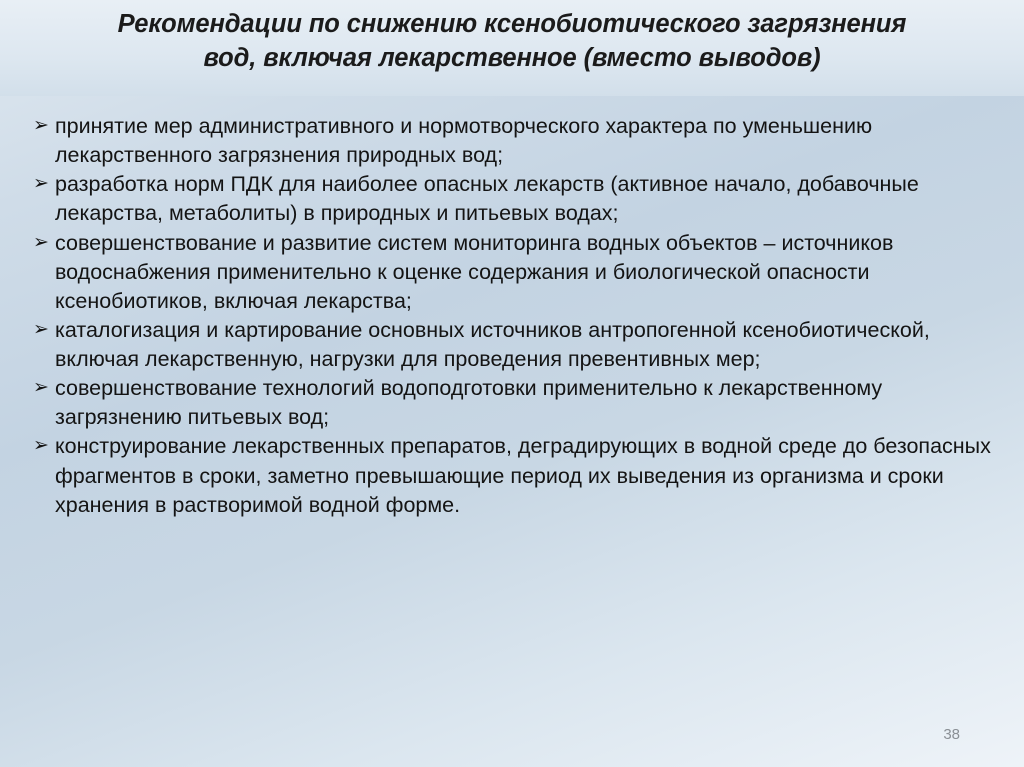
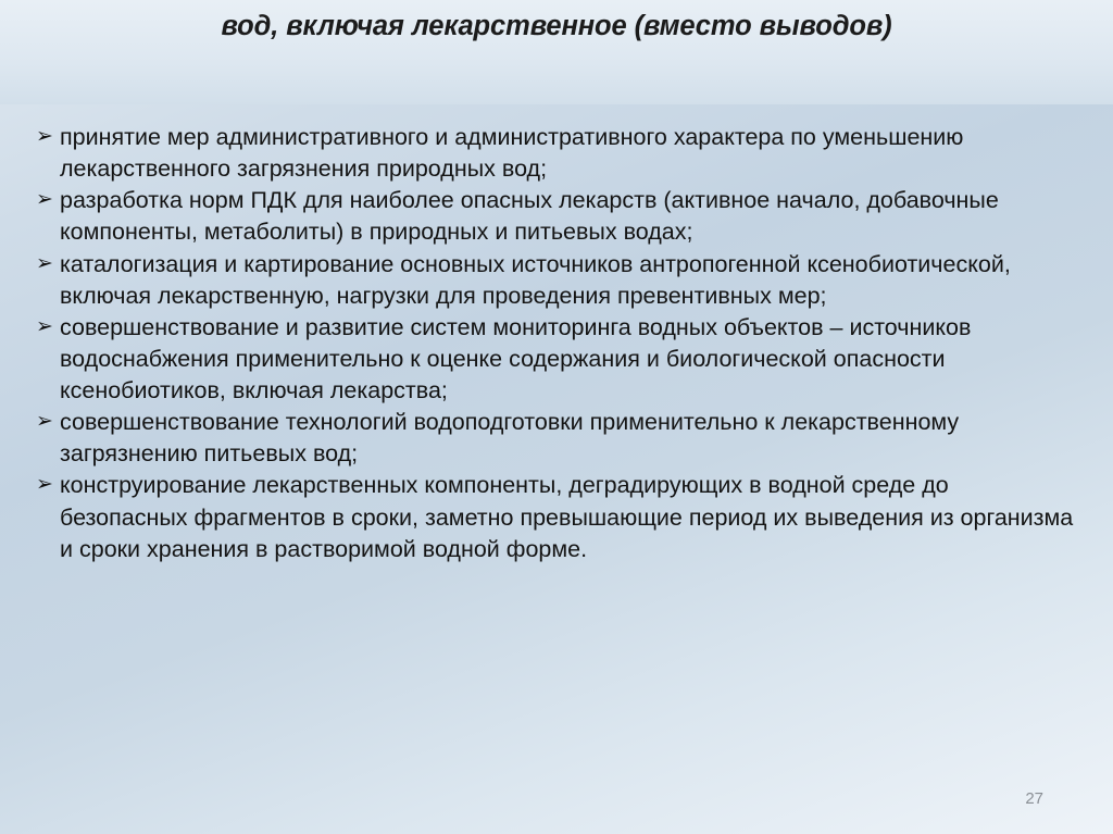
- Рекомендации по снижению ксенобиотического загрязнения
  вод, включая лекарственное (вместо выводов)
  ➢
- принятие мер административного и нормотворческого характера по уменьшению лекарственного загрязнения природных вод;
+ принятие мер административного и административного характера по уменьшению лекарственного загрязнения природных вод;
  ➢
- разработка норм ПДК для наиболее опасных лекарств (активное начало, добавочные лекарства, метаболиты) в природных и питьевых водах;
+ разработка норм ПДК для наиболее опасных лекарств (активное начало, добавочные компоненты, метаболиты) в природных и питьевых водах;
  ➢
- совершенствование и развитие систем мониторинга водных объектов – источников водоснабжения применительно к оценке содержания и биологической опасности ксенобиотиков, включая лекарства;
+ каталогизация и картирование основных источников антропогенной ксенобиотической, включая лекарственную, нагрузки для проведения превентивных мер;
  ➢
- каталогизация и картирование основных источников антропогенной ксенобиотической, включая лекарственную, нагрузки для проведения превентивных мер;
+ совершенствование и развитие систем мониторинга водных объектов – источников водоснабжения применительно к оценке содержания и биологической опасности ксенобиотиков, включая лекарства;
  ➢
  совершенствование технологий водоподготовки применительно к лекарственному загрязнению питьевых вод;
  ➢
- конструирование лекарственных препаратов, деградирующих в водной среде до безопасных фрагментов в сроки, заметно превышающие период их выведения из организма и сроки хранения в растворимой водной форме.
+ конструирование лекарственных компоненты, деградирующих в водной среде до безопасных фрагментов в сроки, заметно превышающие период их выведения из организма и сроки хранения в растворимой водной форме.
- 38
+ 27
